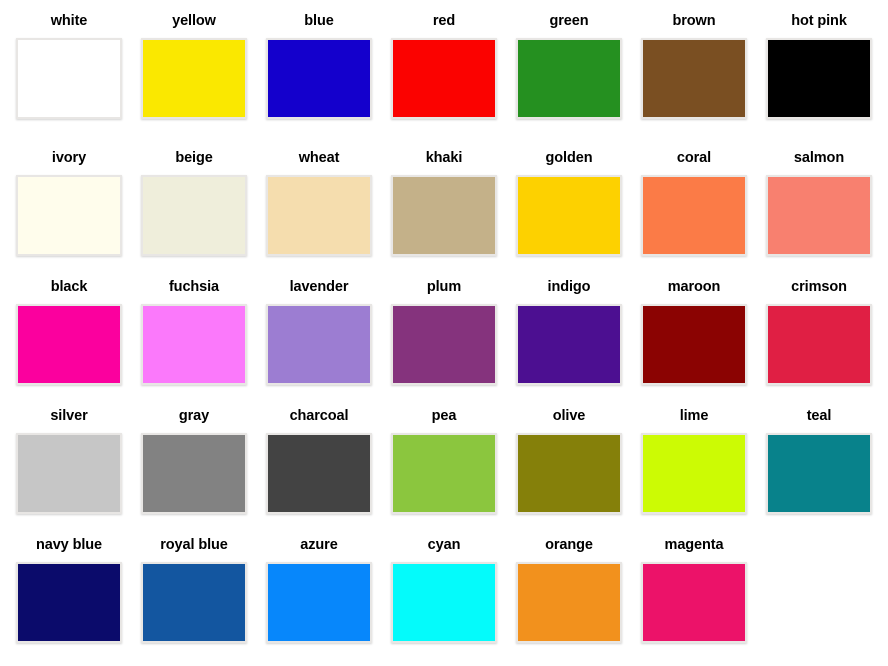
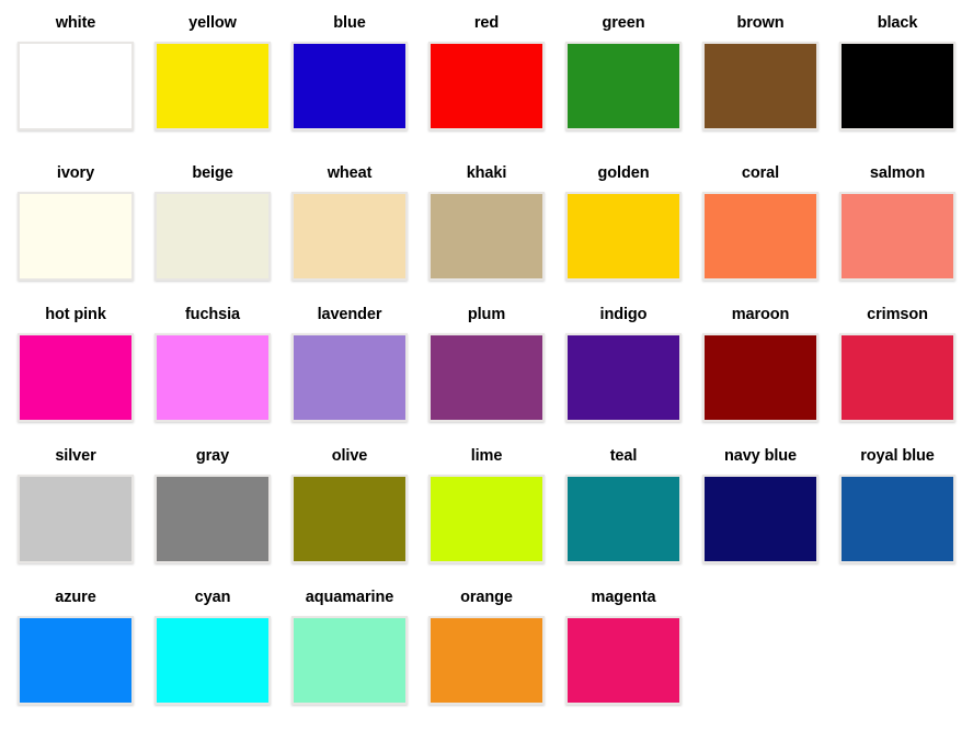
  white
  yellow
  blue
  red
  green
  brown
- hot pink
+ black
  ivory
  beige
  wheat
  khaki
  golden
  coral
  salmon
- black
+ hot pink
  fuchsia
  lavender
  plum
  indigo
  maroon
  crimson
  silver
  gray
- charcoal
- pea
  olive
  lime
  teal
  navy blue
  royal blue
  azure
  cyan
+ aquamarine
  orange
  magenta
